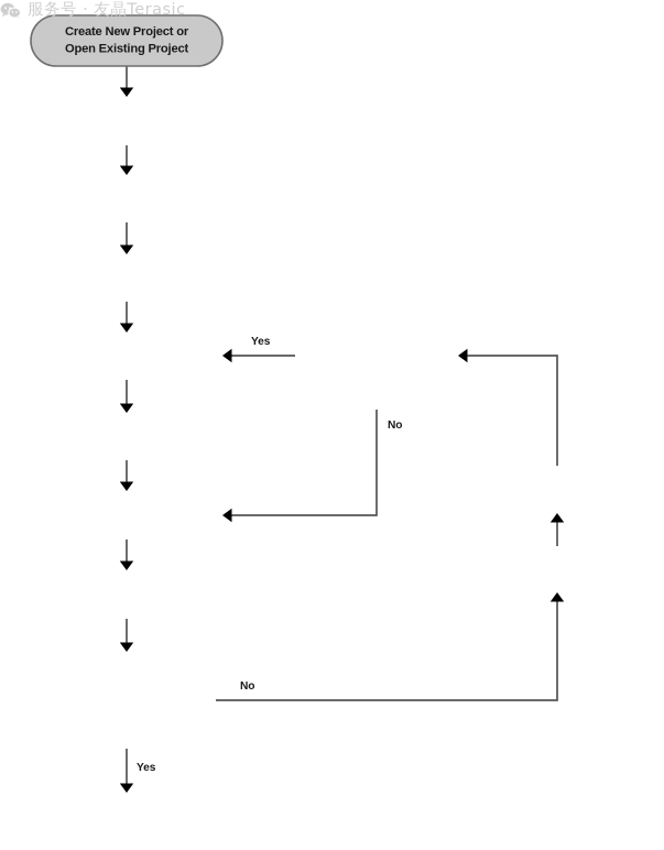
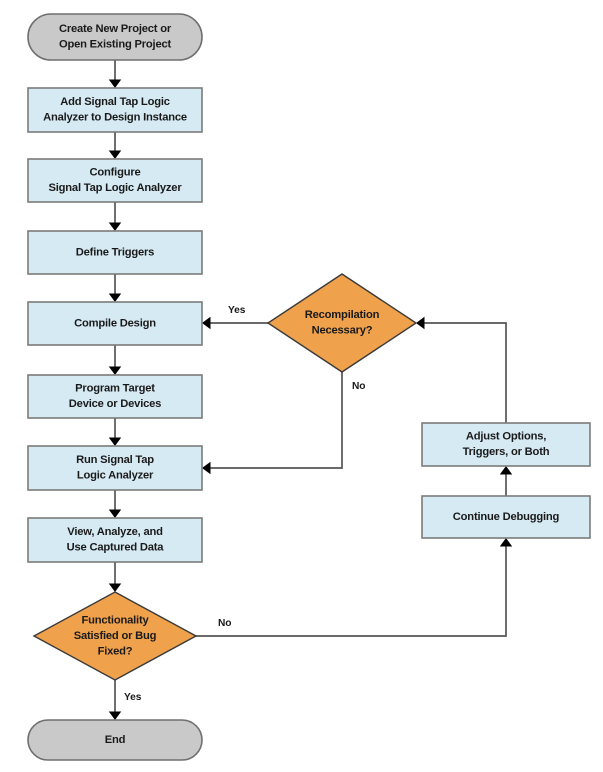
  Create New Project or
  Open Existing Project
+ Add Signal Tap Logic
+ Analyzer to Design Instance
+ Configure
+ Signal Tap Logic Analyzer
+ Define Triggers
+ Compile Design
+ Program Target
+ Device or Devices
+ Run Signal Tap
+ Logic Analyzer
+ View, Analyze, and
+ Use Captured Data
+ Functionality
+ Satisfied or Bug
+ Fixed?
+ End
+ Recompilation
+ Necessary?
+ Adjust Options,
+ Triggers, or Both
+ Continue Debugging
  Yes
  Yes
  No
  No
- 服务号 · 友晶Terasic
